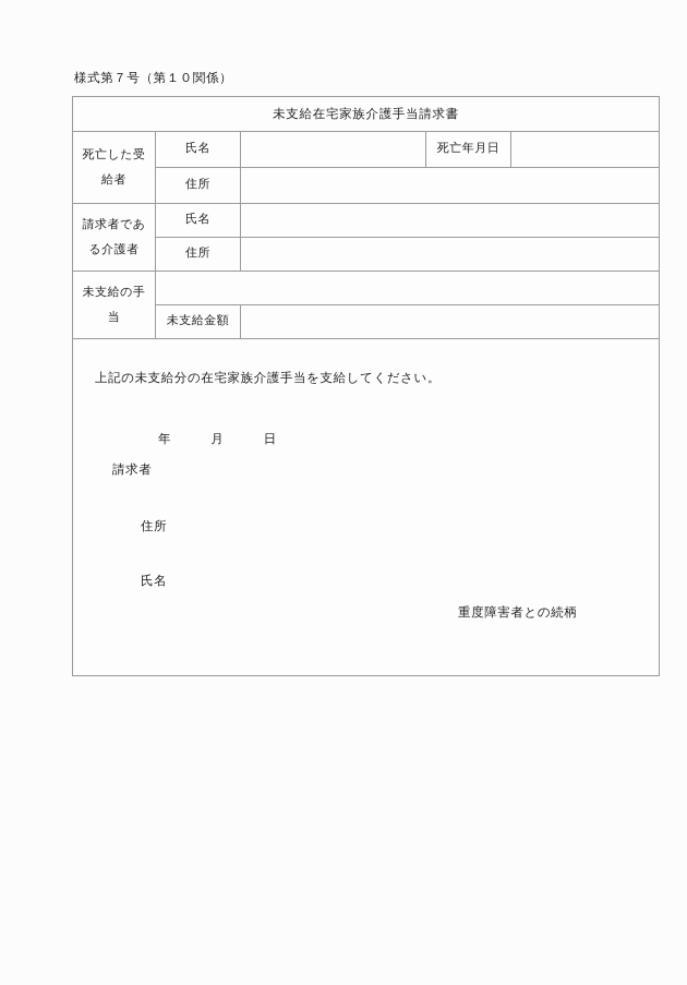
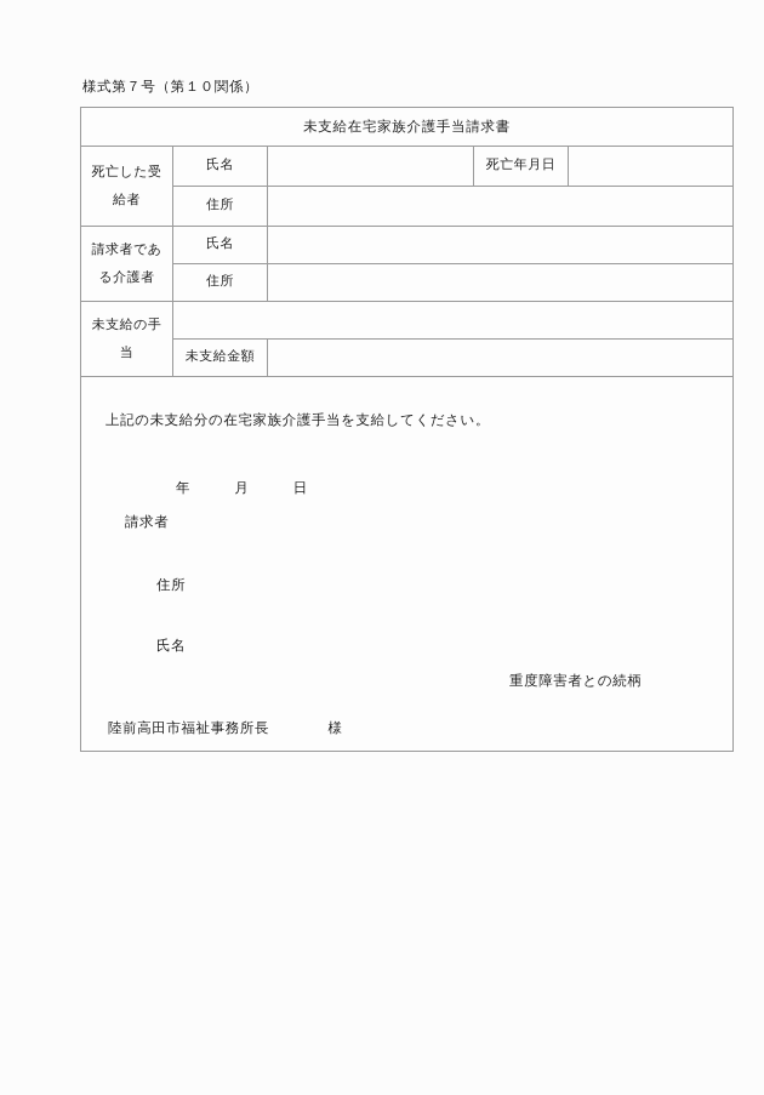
  様式第７号（第１０関係）
  未支給在宅家族介護手当請求書
  死亡した受
  給者
  氏名
  死亡年月日
  住所
  請求者であ
  る介護者
  氏名
  住所
  未支給の手
  当
  未支給金額
  上記の未支給分の在宅家族介護手当を支給してください。
  年 月 日
  請求者
  住所
  氏名
  重度障害者との続柄
+ 陸前高田市福祉事務所長 様
